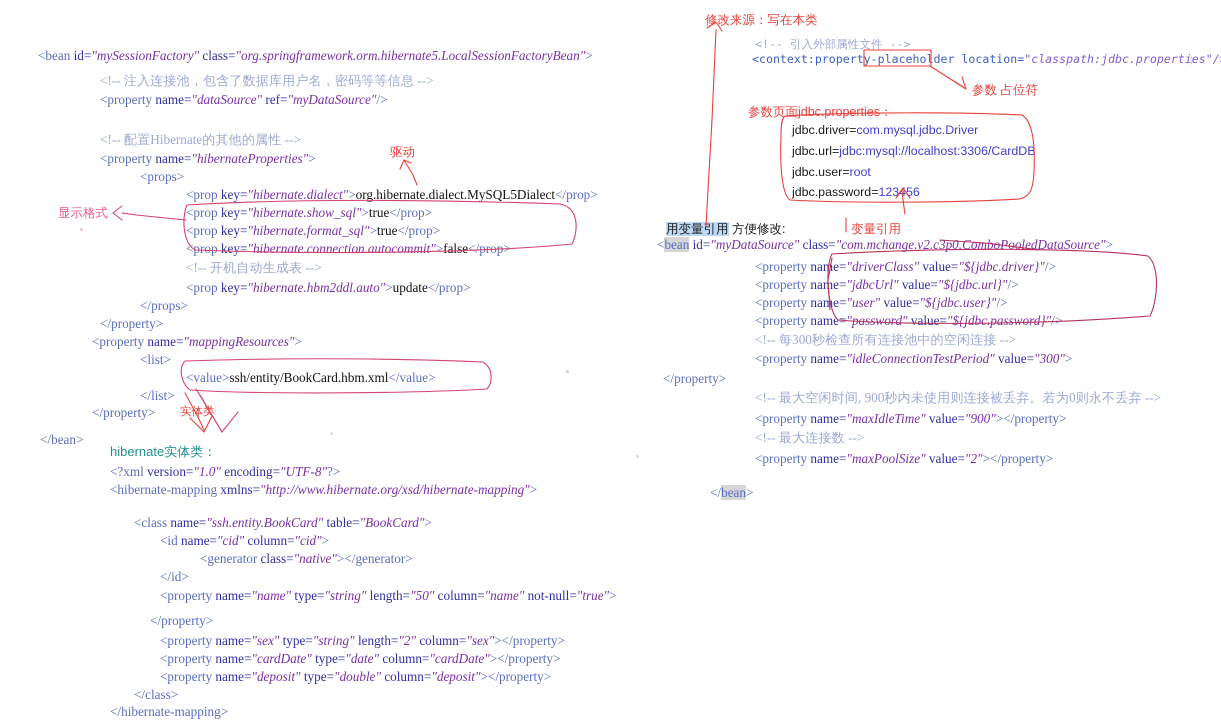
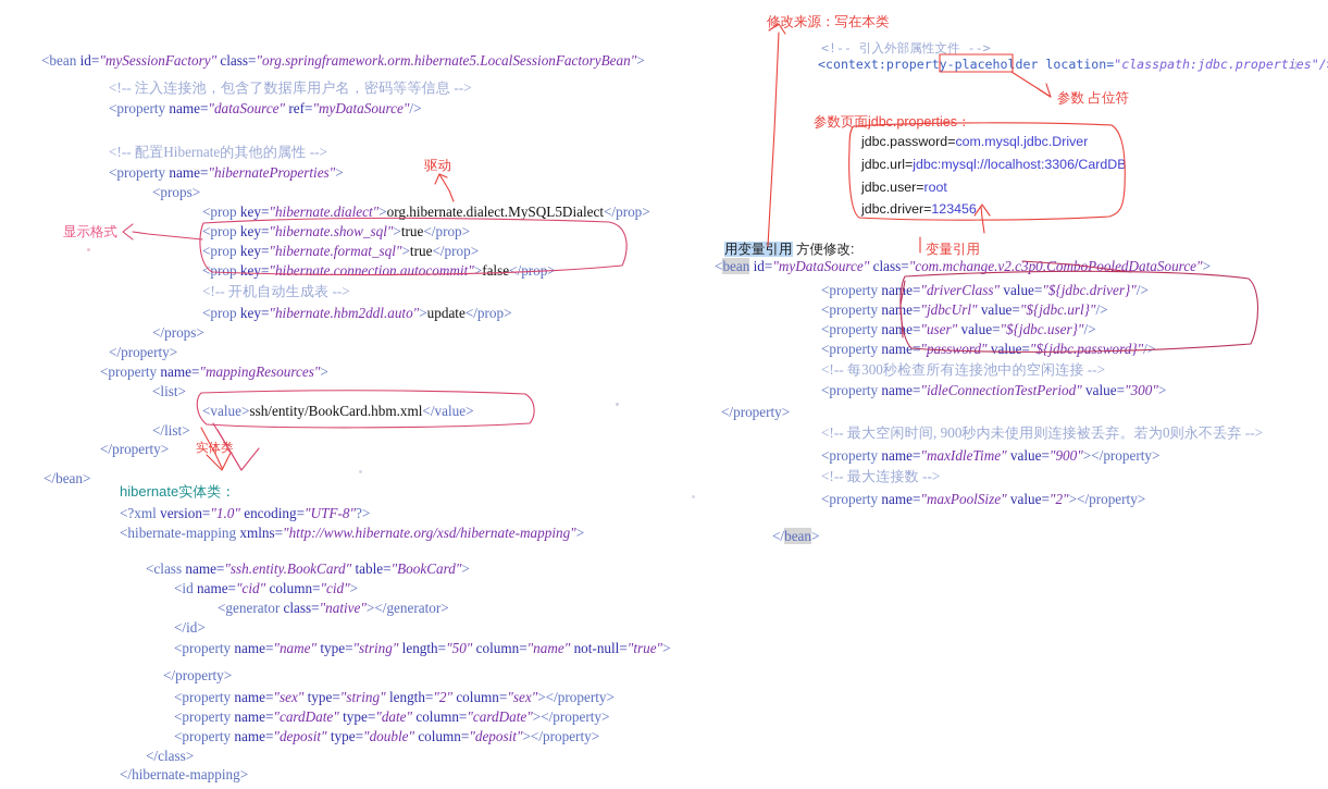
  <bean id="mySessionFactory" class="org.springframework.orm.hibernate5.LocalSessionFactoryBean">
  <!-- 注入连接池，包含了数据库用户名，密码等等信息 -->
  <property name="dataSource" ref="myDataSource"/>
  <!-- 配置Hibernate的其他的属性 -->
  <property name="hibernateProperties">
  <props>
  <prop key="hibernate.dialect">org.hibernate.dialect.MySQL5Dialect</prop>
  <prop key="hibernate.show_sql">true</prop>
  <prop key="hibernate.format_sql">true</prop>
  <prop key="hibernate.connection.autocommit">false</prop
  <!-- 开机自动生成表 -->
  <prop key="hibernate.hbm2ddl.auto">update</prop>
  </props>
  </property>
  <property name="mappingResources">
  <list>
  <value>ssh/entity/BookCard.hbm.xml</value>
  </list>
  </property>
  </bean>
  hibernate实体类：
  <?xml version="1.0" encoding="UTF-8"?>
  <hibernate-mapping xmlns="http://www.hibernate.org/xsd/hibernate-mapping">
  <class name="ssh.entity.BookCard" table="BookCard">
  <id name="cid" column="cid">
  <generator class="native"></generator>
  </id>
  <property name="name" type="string" length="50" column="name" not-null="true">
  </property>
  <property name="sex" type="string" length="2" column="sex"></property>
  <property name="cardDate" type="date" column="cardDate"></property>
  <property name="deposit" type="double" column="deposit"></property>
  </class>
  </hibernate-mapping>
  <!-- 引入外部属性文件 -->
  <context:property-placeholder location="classpath:jdbc.properties"/
  ;
  <bean id="myDataSource" class="com.mchange.v2.c3p0.CombPooledDataSource">
  <property nae="driverClass" value="${jdbc.driver}"/>
  <property nae="jdbcUrl" value="${jdbc.url}"/>
  <property name="user" value="${jdbc.user}"/>
  <property name password" value="${jdbc.password}"/>
  <!-- 每300秒检查所有连接池中的空闲连接 -->
  <property name="idleConnectionTestPeriod" value="300">
  </property>
  <!-- 最大空闲时间, 900秒内未使用则连接被丢弃。若为0则永不丢弃 -->
  <property name="maxIdleTime" value="900"></property>
  <!-- 最大连接数 -->
  <property name="maxPoolSize" value="2"></property>
  </bean>
  参数页面jdbc.properties：
- jdbc.driver=com.mysql.jdbc.Driver
+ jdbc.password=com.mysql.jdbc.Driver
  jdbc.url=jdbc:mysql://localhost:3306/CardDB
  jdbc.user=root
- jdbc.password=12356
+ jdbc.driver=123456
  显示格式
  驱动
  实体类
  修改来源：写在本类
  参数 占位符
  变量引用
  用变量引用 方便修改:
